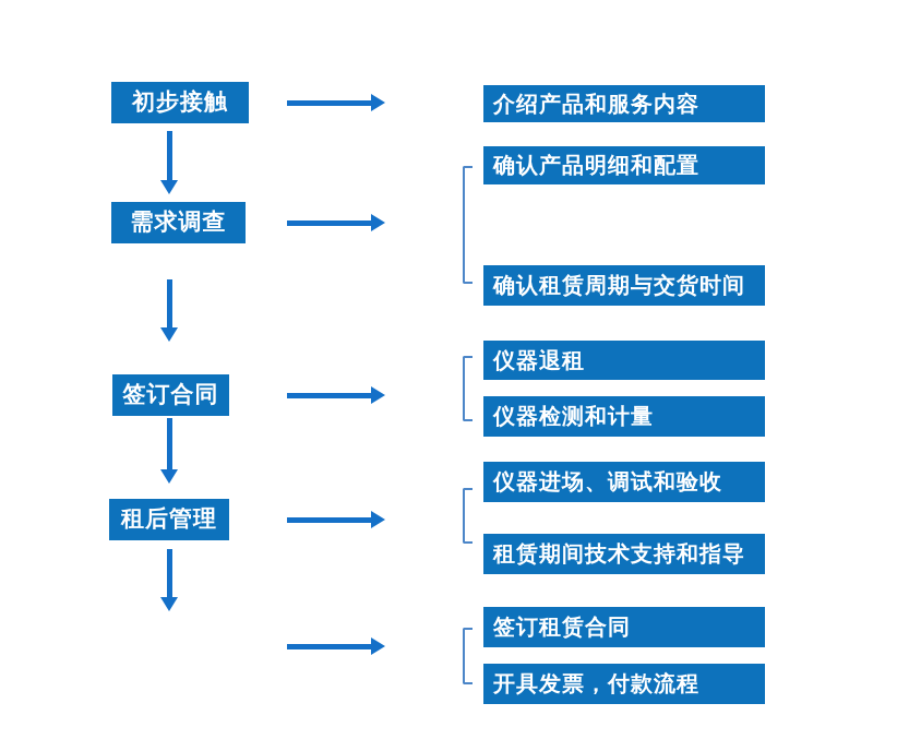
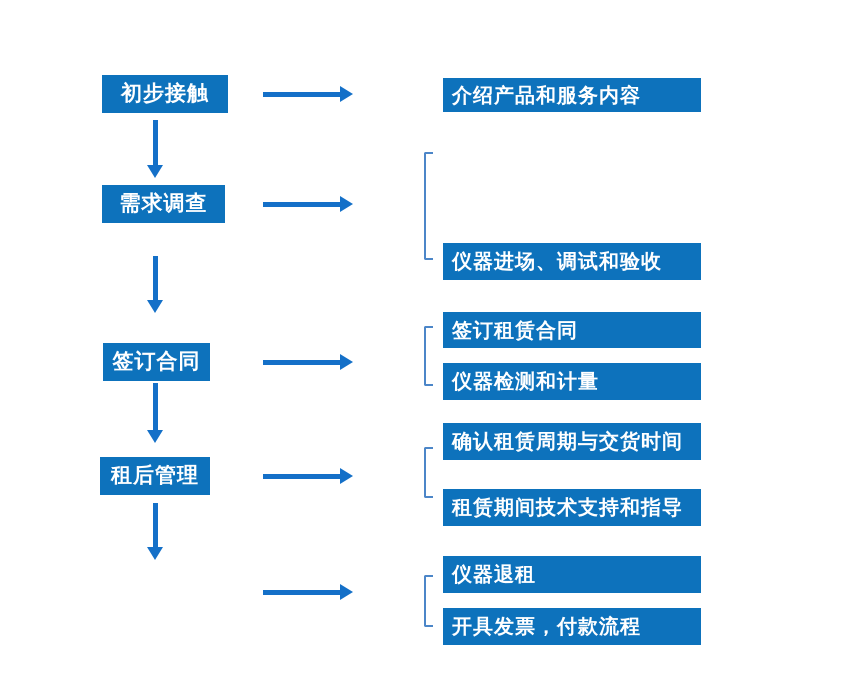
  初步接触
  需求调查
  签订合同
  租后管理
  介绍产品和服务内容
- 确认产品明细和配置
- 确认租赁周期与交货时间
+ 仪器进场、调试和验收
- 仪器退租
+ 签订租赁合同
  仪器检测和计量
- 仪器进场、调试和验收
+ 确认租赁周期与交货时间
  租赁期间技术支持和指导
- 签订租赁合同
+ 仪器退租
  开具发票，付款流程
